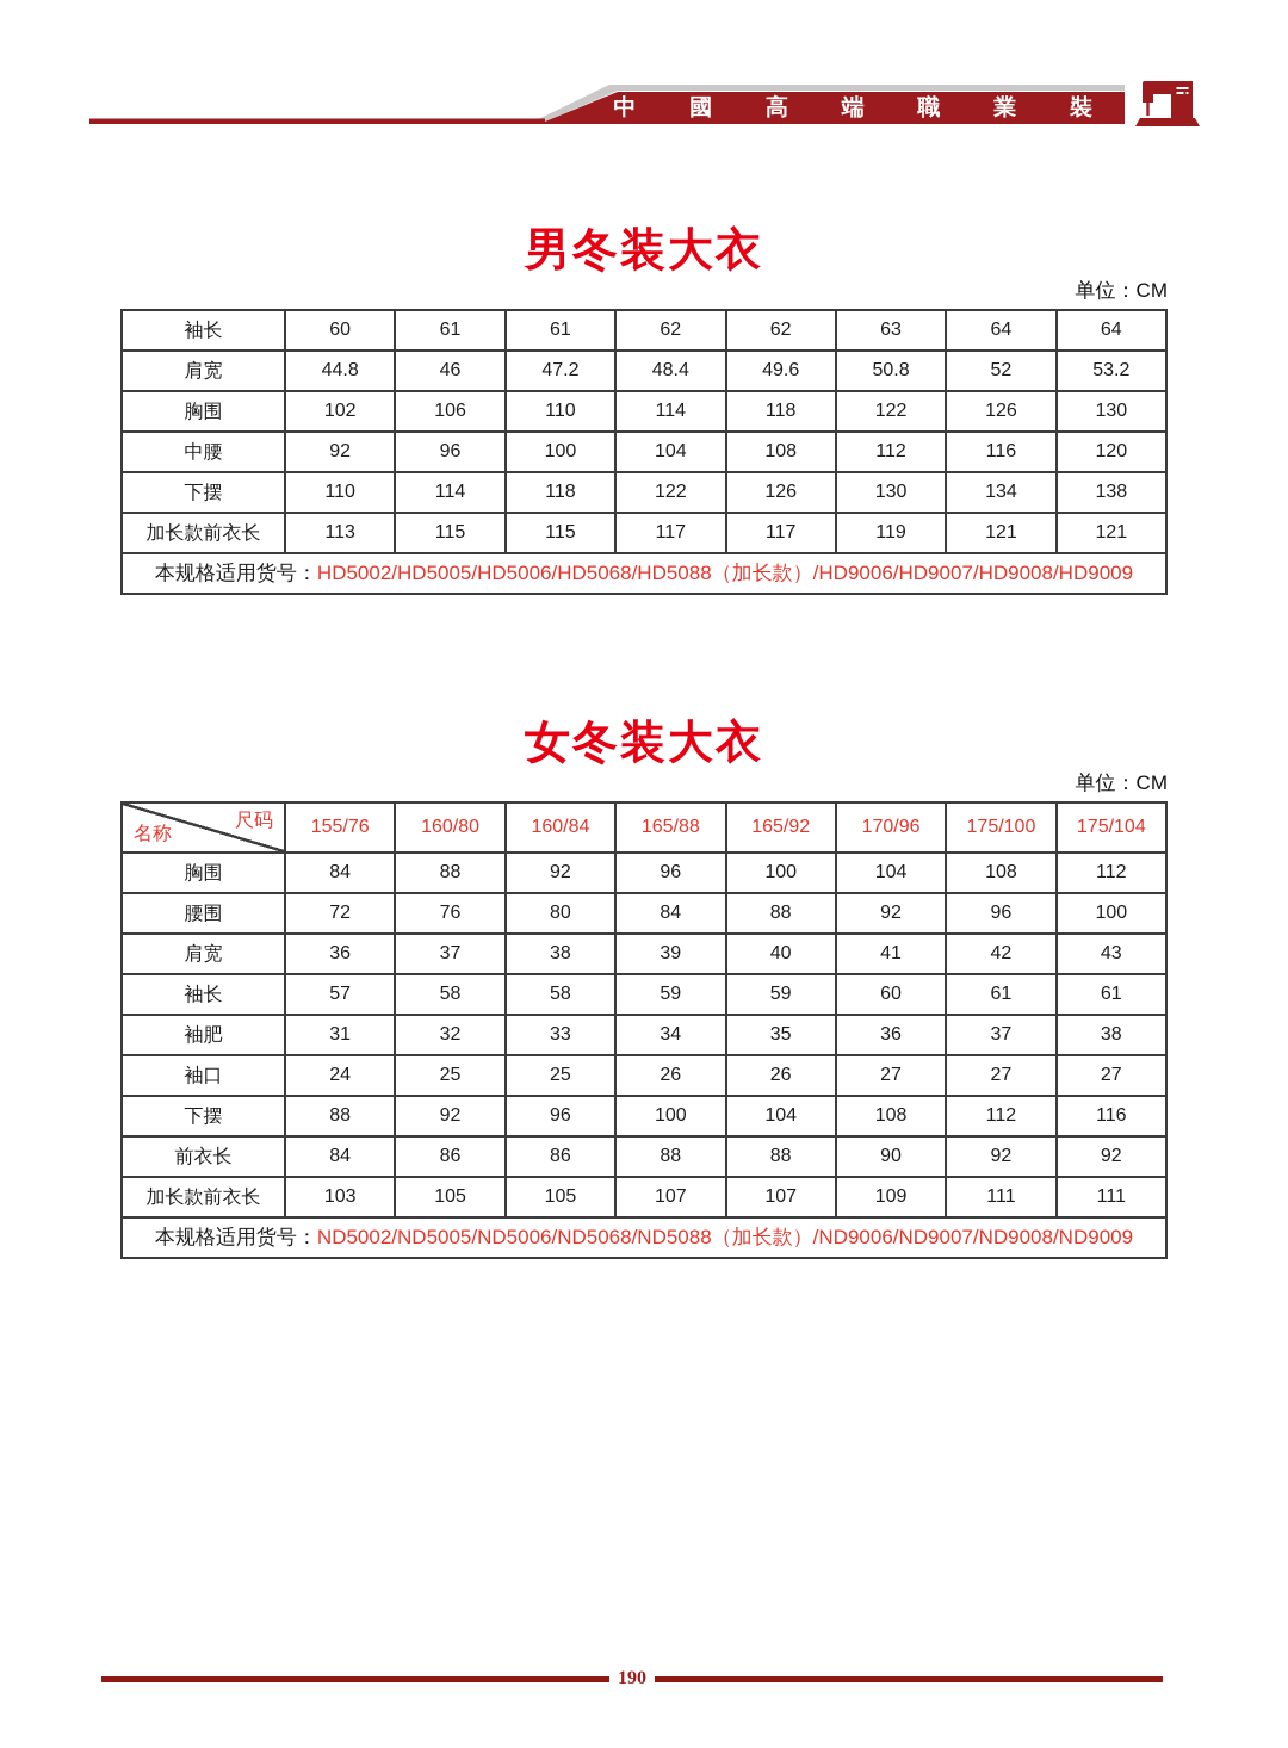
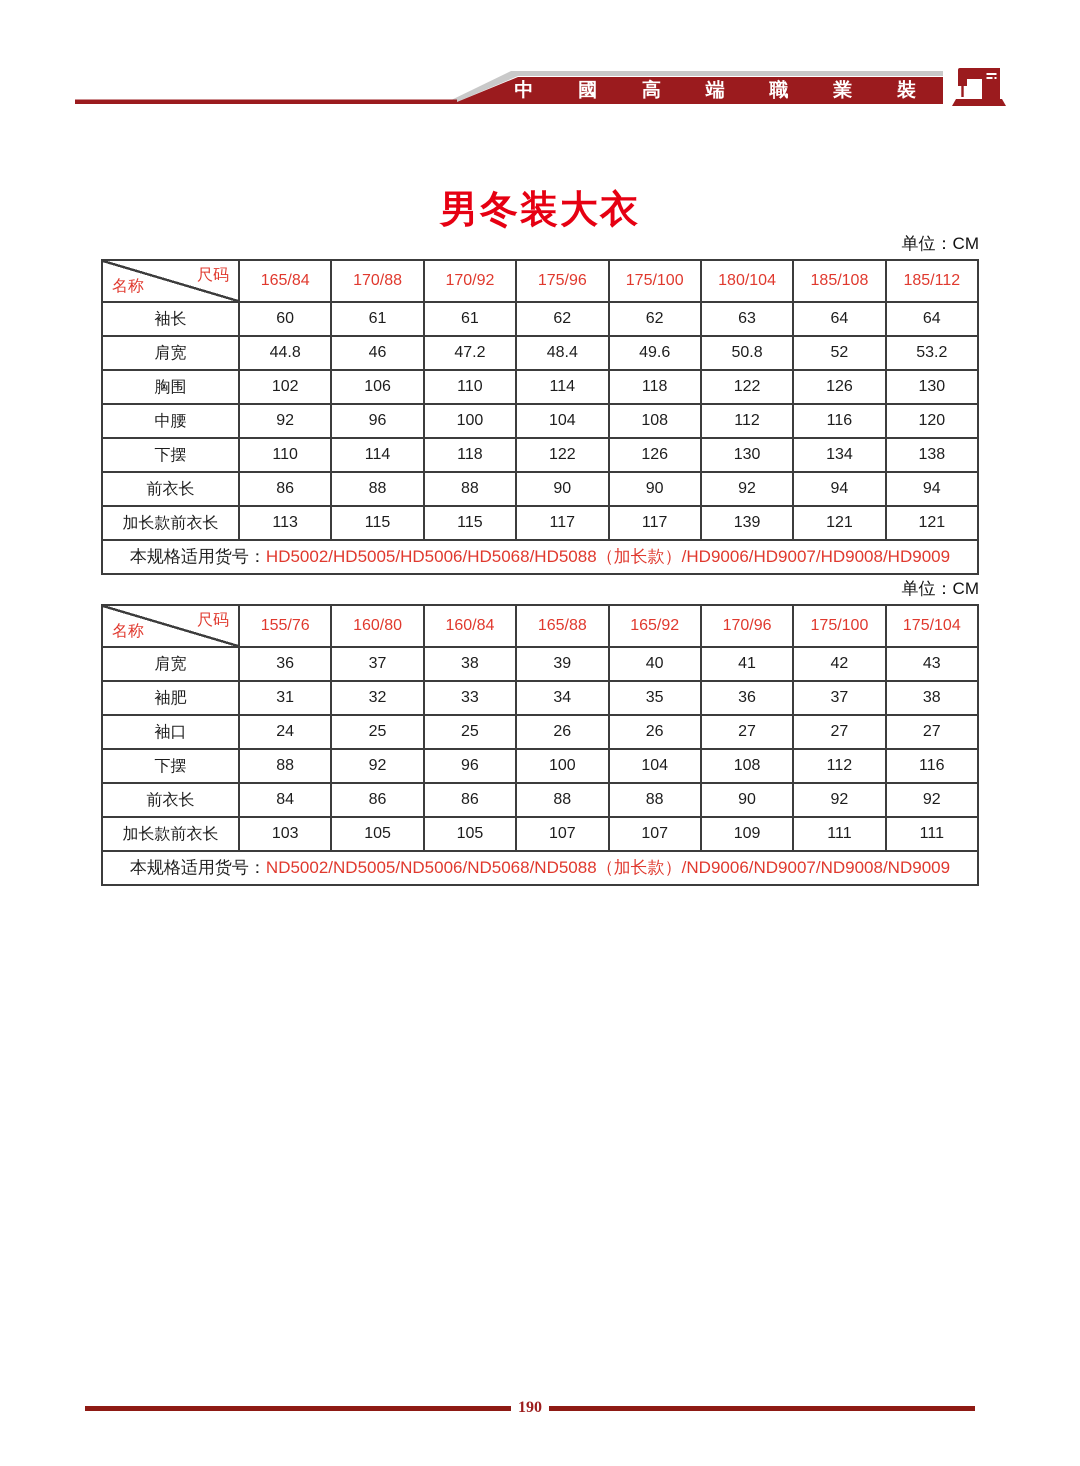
  中 國 高 端 職 業 裝
  男冬装大衣
  单位：CM
+ 尺码名称	165/84	170/88	170/92	175/96	175/100	180/104	185/108	185/112
  袖长	60	61	61	62	62	63	64	64
  肩宽	44.8	46	47.2	48.4	49.6	50.8	52	53.2
  胸围	102	106	110	114	118	122	126	130
  中腰	92	96	100	104	108	112	116	120
  下摆	110	114	118	122	126	130	134	138
+ 前衣长	86	88	88	90	90	92	94	94
- 加长款前衣长	113	115	115	117	117	119	121	121
+ 加长款前衣长	113	115	115	117	117	139	121	121
  本规格适用货号：HD5002/HD5005/HD5006/HD5068/HD5088（加长款）/HD9006/HD9007/HD9008/HD9009
- 女冬装大衣
  单位：CM
  尺码名称	155/76	160/80	160/84	165/88	165/92	170/96	175/100	175/104
- 胸围	84	88	92	96	100	104	108	112
- 腰围	72	76	80	84	88	92	96	100
  肩宽	36	37	38	39	40	41	42	43
- 袖长	57	58	58	59	59	60	61	61
  袖肥	31	32	33	34	35	36	37	38
  袖口	24	25	25	26	26	27	27	27
  下摆	88	92	96	100	104	108	112	116
  前衣长	84	86	86	88	88	90	92	92
  加长款前衣长	103	105	105	107	107	109	111	111
  本规格适用货号：ND5002/ND5005/ND5006/ND5068/ND5088（加长款）/ND9006/ND9007/ND9008/ND9009
  190
